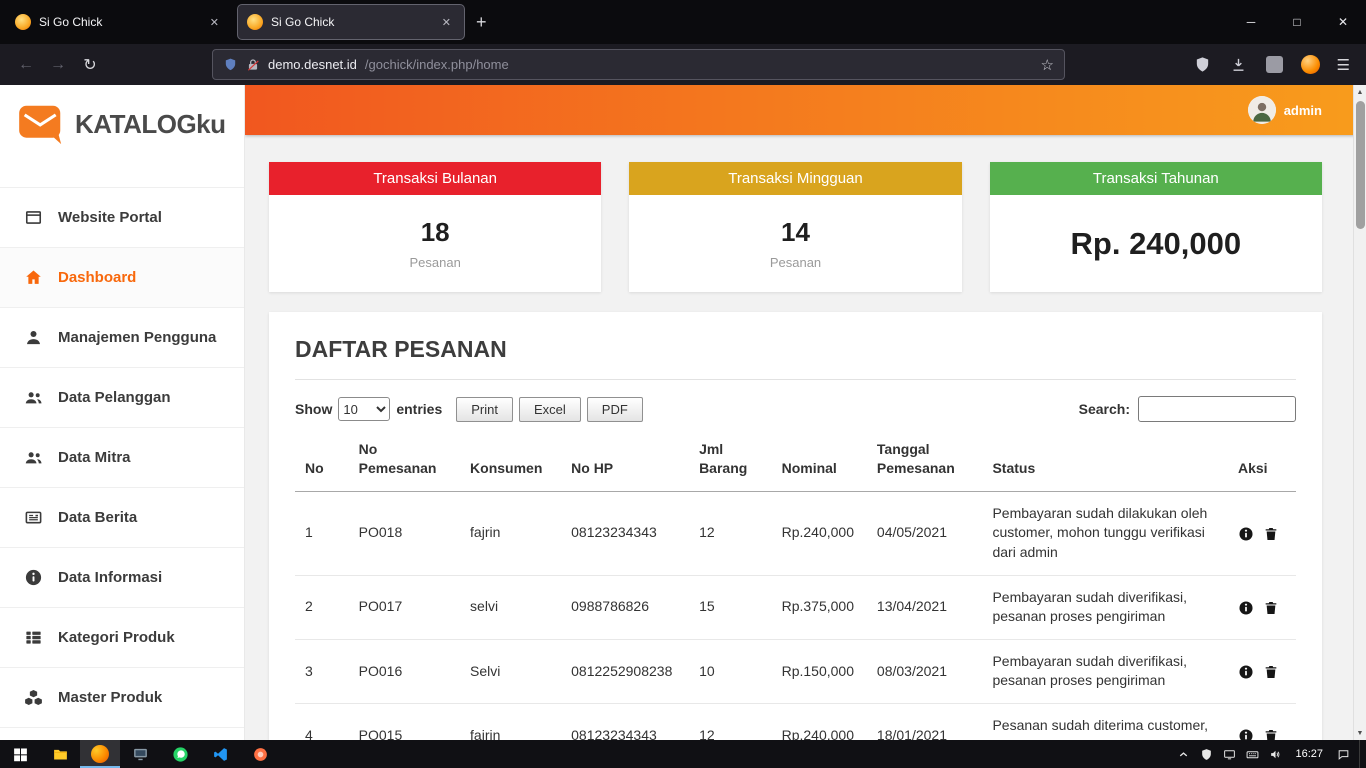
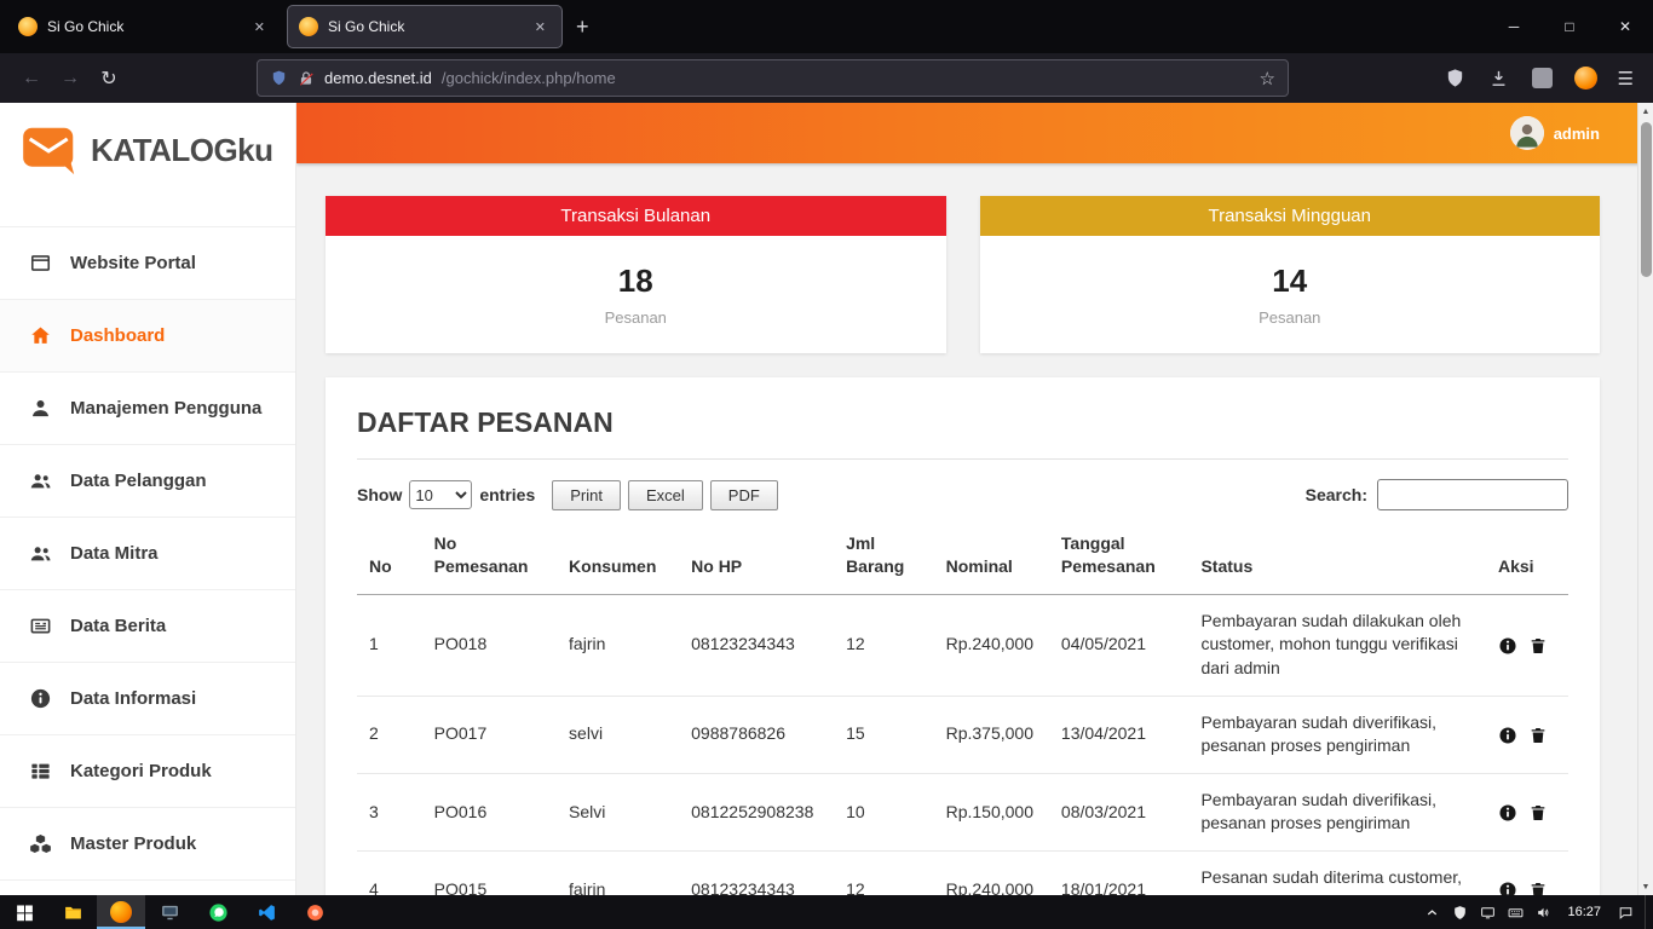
  Si Go Chick
  ✕
  Si Go Chick
  ✕
  +
  ─
  □
  ✕
  ←
  →
  ↻
  demo.desnet.id
  /gochick/index.php/home
  ☆
  ☰
  KATALOGku
  Website Portal
  Dashboard
  Manajemen Pengguna
  Data Pelanggan
  Data Mitra
  Data Berita
  Data Informasi
  Kategori Produk
  Master Produk
  admin
  Transaksi Bulanan
  18
  Pesanan
  Transaksi Mingguan
  14
  Pesanan
- Transaksi Tahunan
- Rp. 240,000
  DAFTAR PESANAN
  Show
  10
  entries
  Print
  Excel
  PDF
  Search:
  No	No Pemesanan	Konsumen	No HP	Jml Barang	Nominal	Tanggal Pemesanan	Status	Aksi
  1	PO018	fajrin	08123234343	12	Rp.240,000	04/05/2021	Pembayaran sudah dilakukan oleh customer, mohon tunggu verifikasi dari admin
  2	PO017	selvi	0988786826	15	Rp.375,000	13/04/2021	Pembayaran sudah diverifikasi, pesanan proses pengiriman
  3	PO016	Selvi	0812252908238	10	Rp.150,000	08/03/2021	Pembayaran sudah diverifikasi, pesanan proses pengiriman
  4	PO015	fajrin	08123234343	12	Rp.240,000	18/01/2021	Pesanan sudah diterima customer,
  16:27
